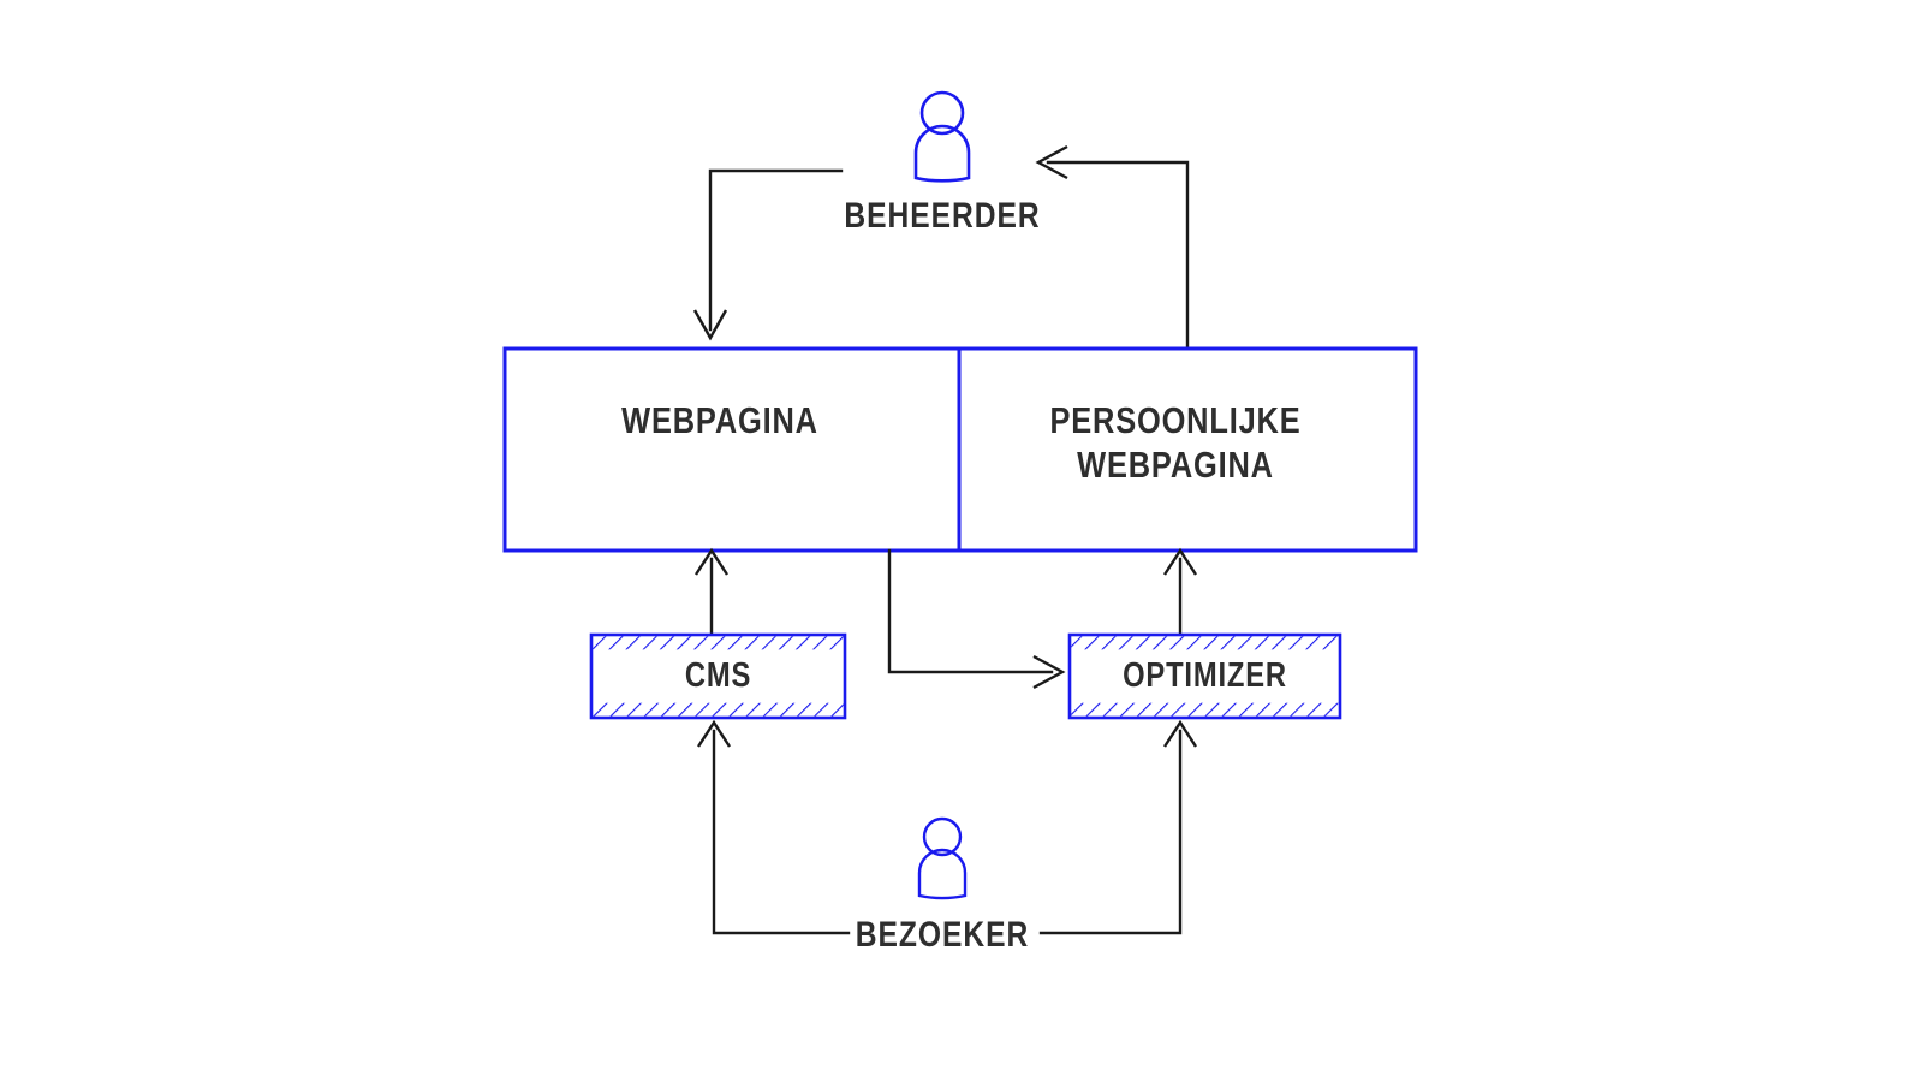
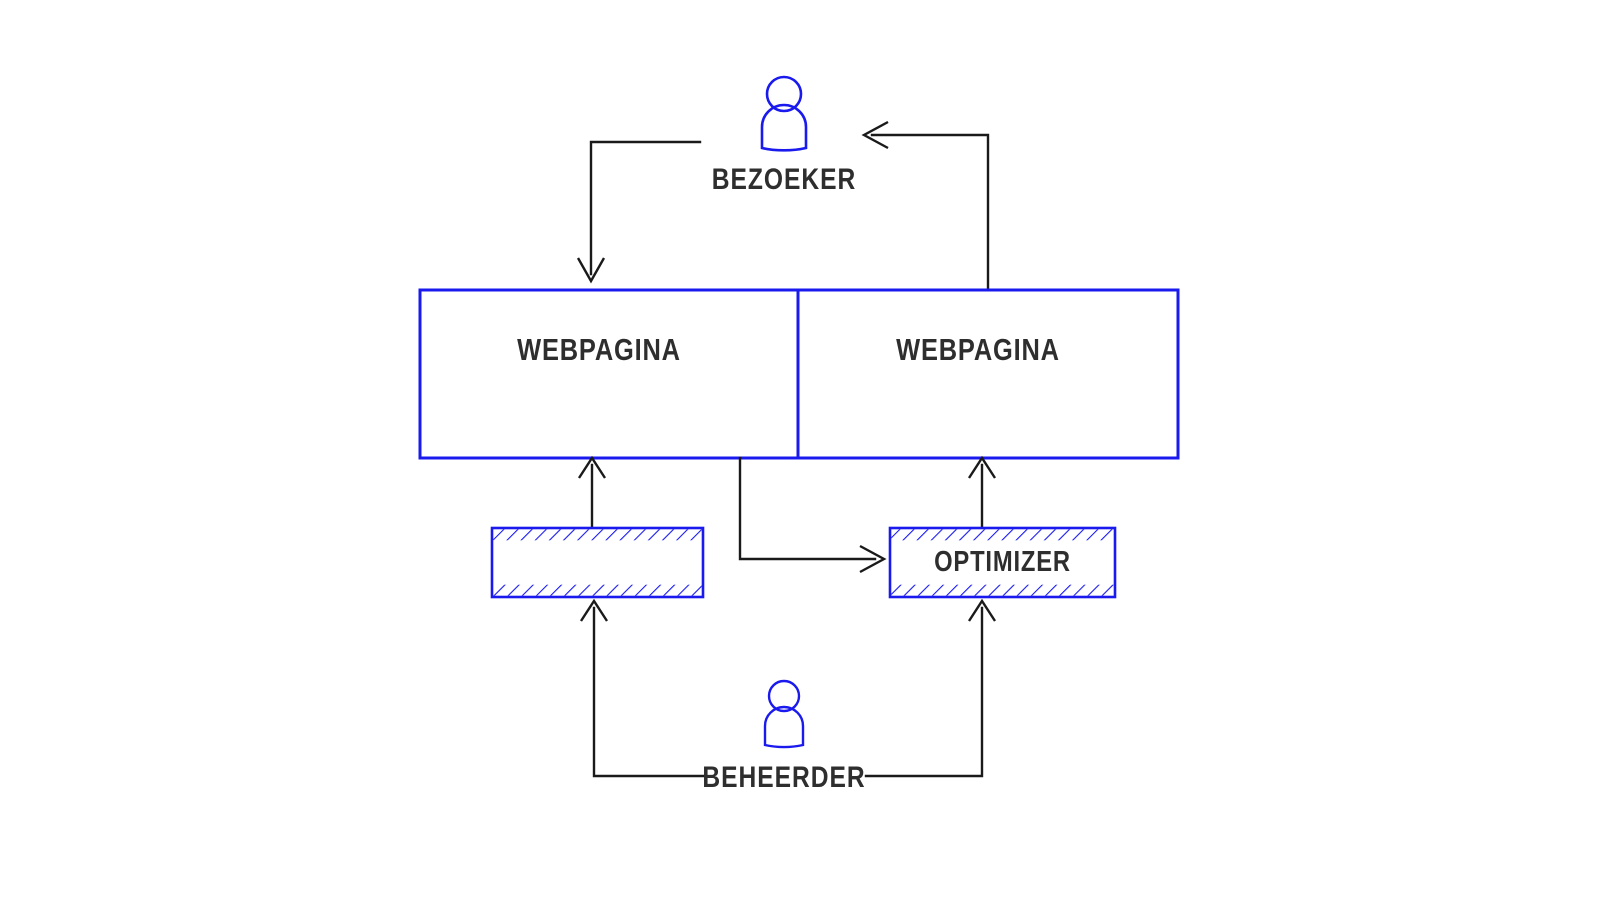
- BEHEERDER
+ BEZOEKER
  WEBPAGINA
- PERSOONLIJKE
  WEBPAGINA
- CMS
  OPTIMIZER
- BEZOEKER
+ BEHEERDER
